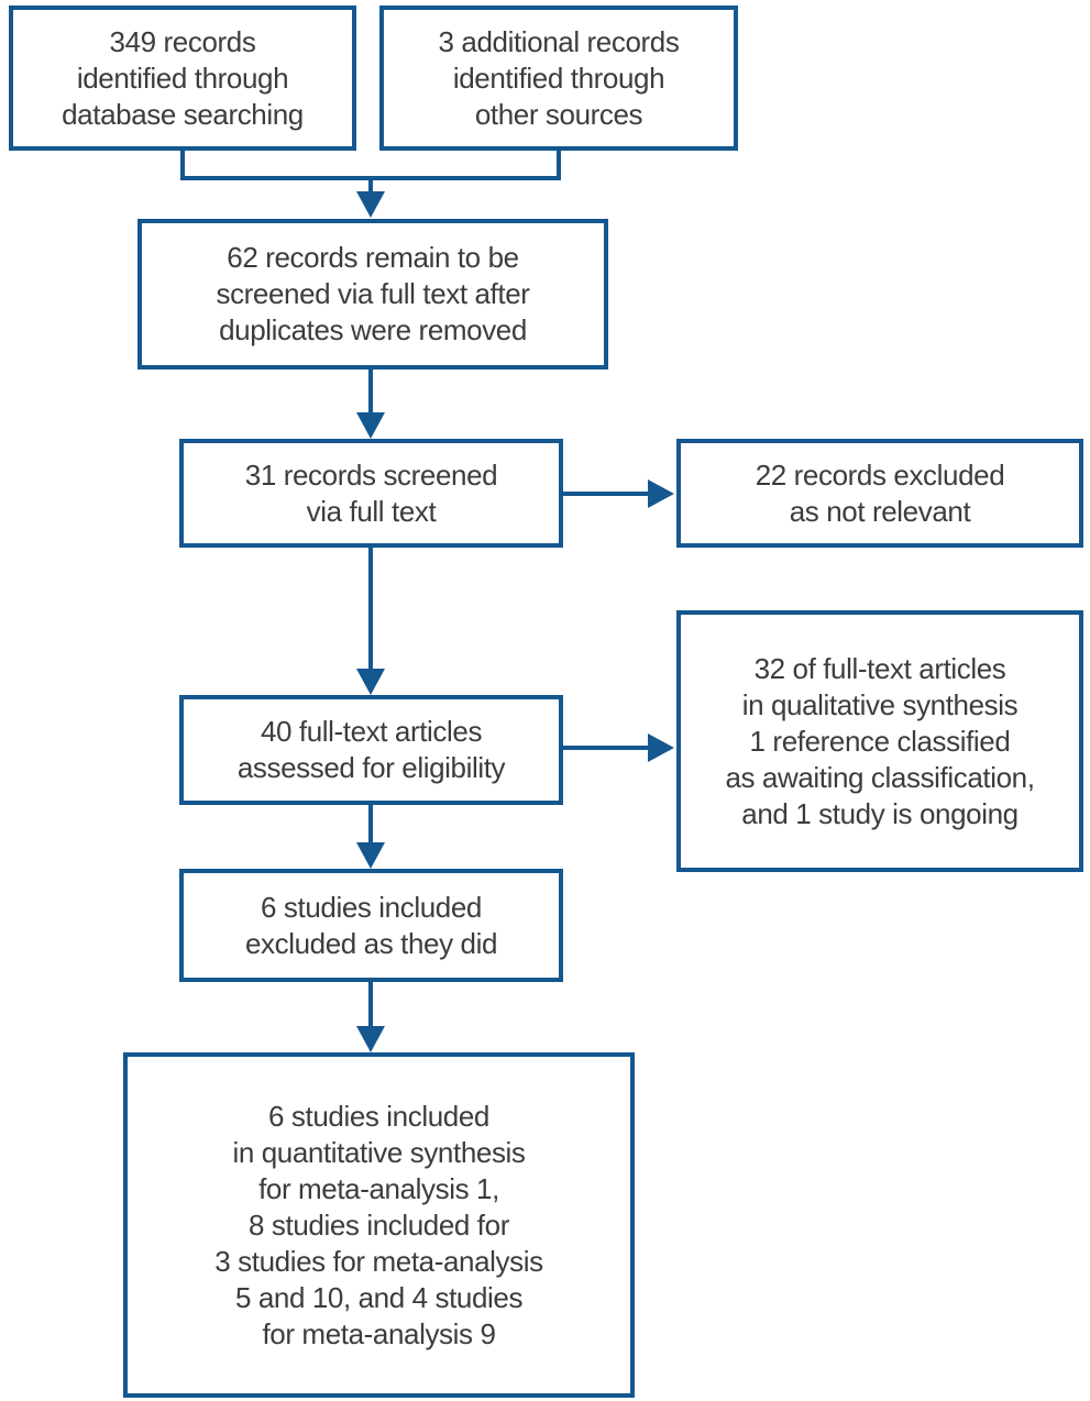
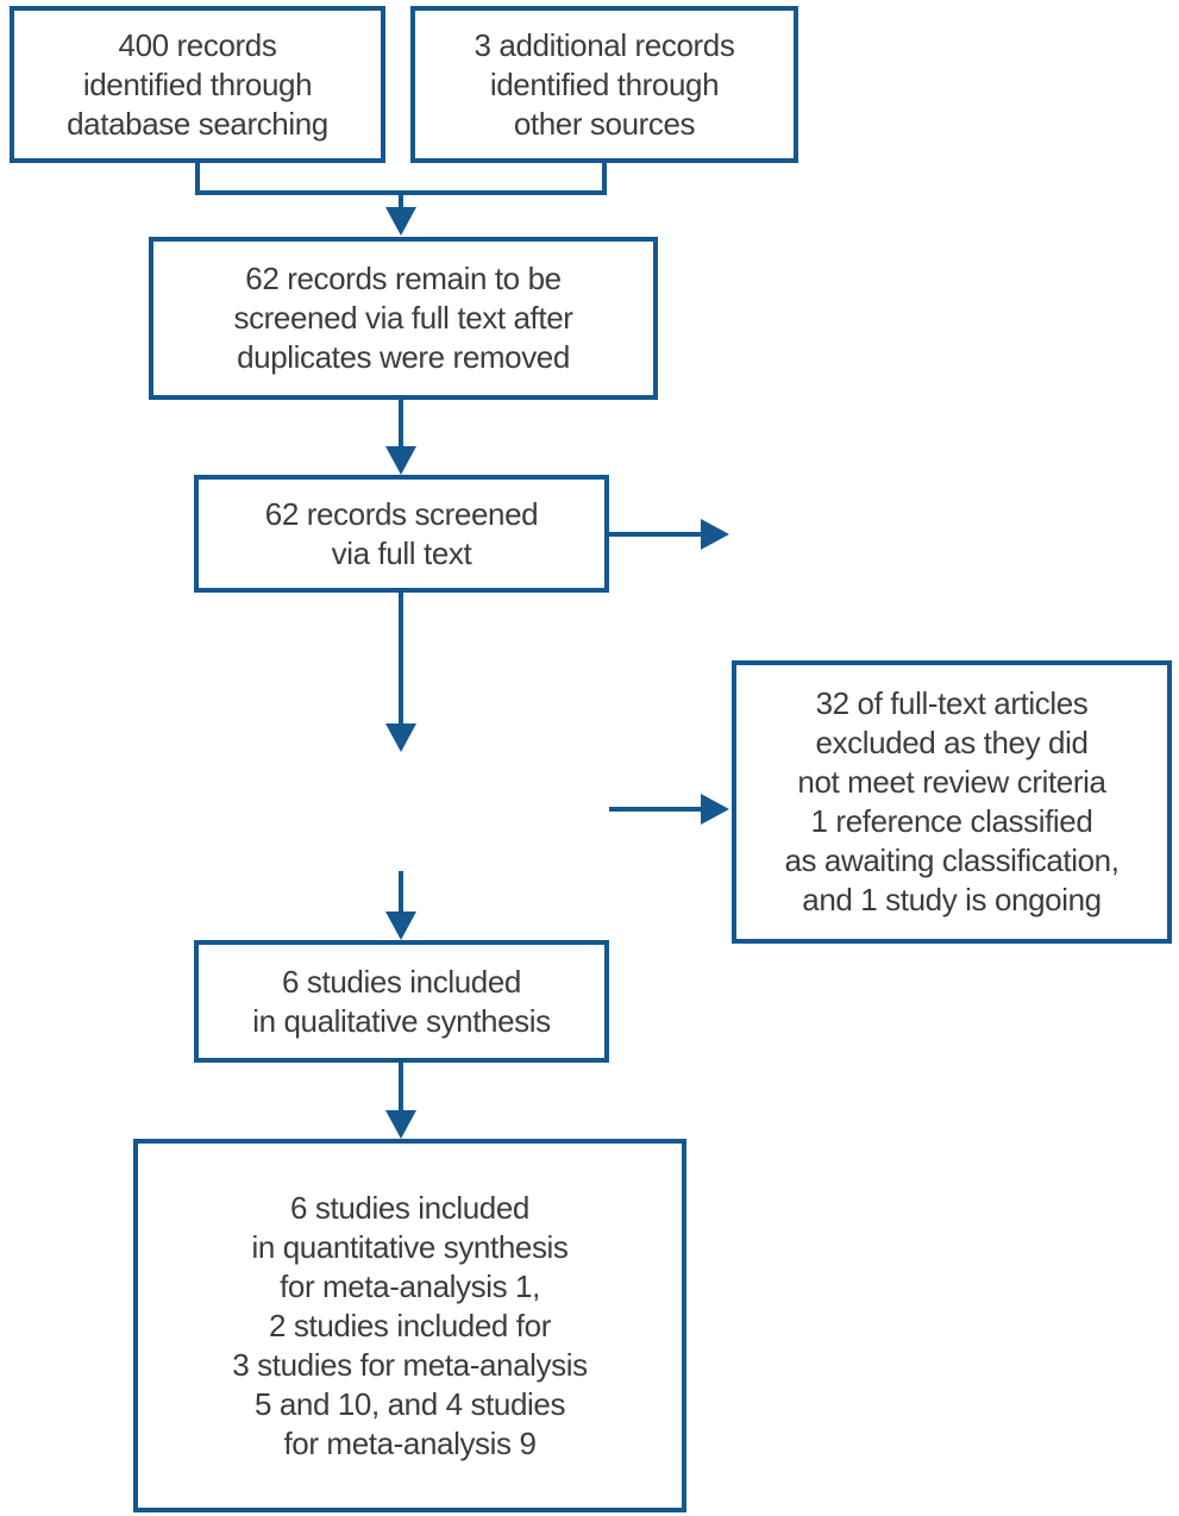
- 349 records
+ 400 records
  identified through
  database searching
  3 additional records
  identified through
  other sources
  62 records remain to be
  screened via full text after
  duplicates were removed
- 31 records screened
+ 62 records screened
  via full text
- 22 records excluded
- as not relevant
- 40 full-text articles
- assessed for eligibility
  32 of full-text articles
- in qualitative synthesis
+ excluded as they did
+ not meet review criteria
  1 reference classified
  as awaiting classification,
  and 1 study is ongoing
  6 studies included
- excluded as they did
+ in qualitative synthesis
  6 studies included
  in quantitative synthesis
  for meta-analysis 1,
- 8 studies included for
+ 2 studies included for
  3 studies for meta-analysis
  5 and 10, and 4 studies
  for meta-analysis 9
